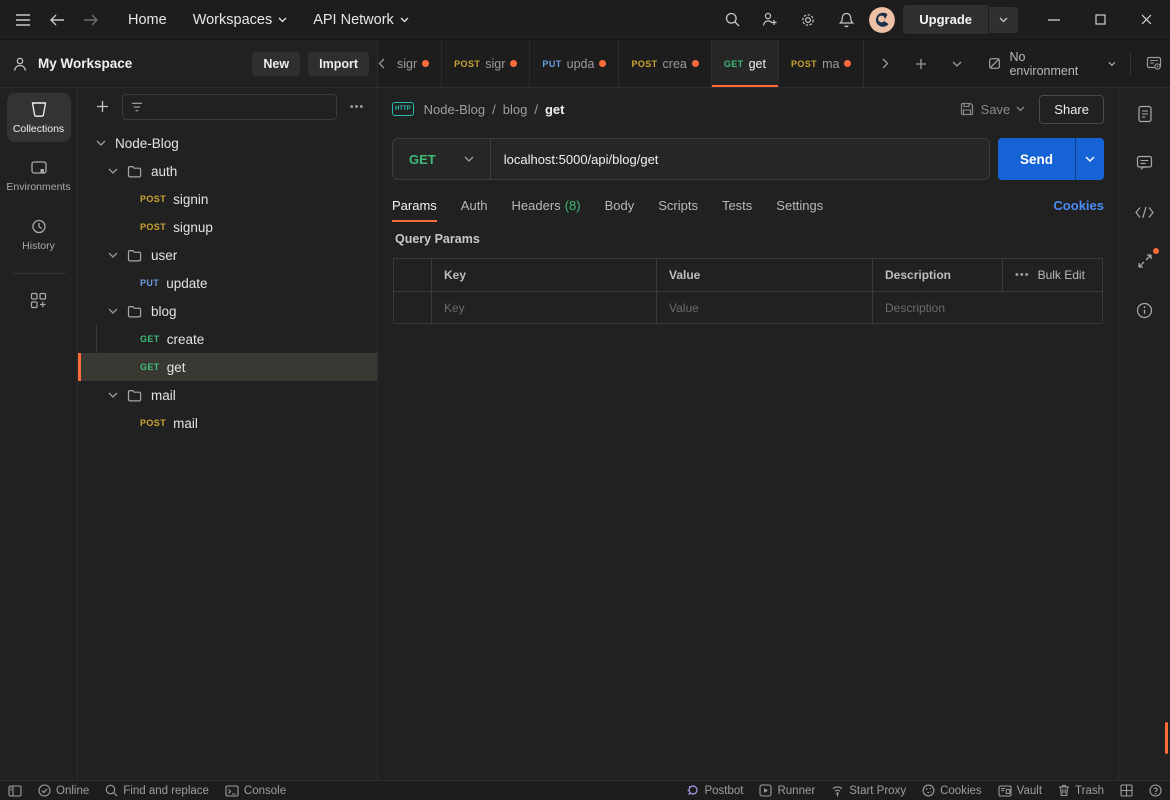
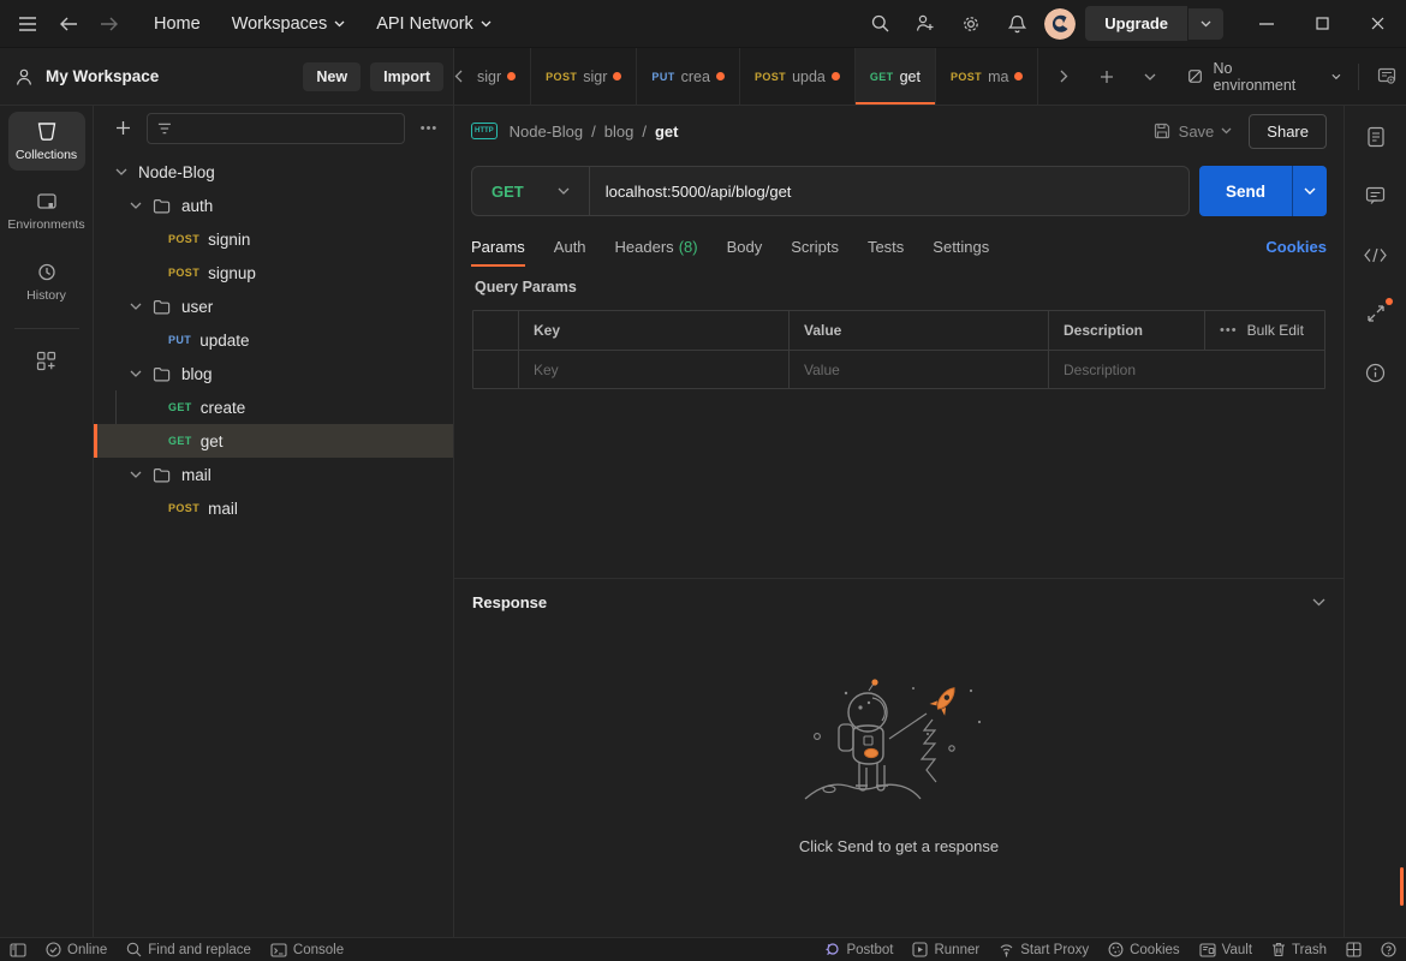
  Home
  Workspaces
  API Network
  Upgrade
  My Workspace
  New
  Import
  Collections
  Environments
  History
  •••
  Node-Blog
  auth
  POST
  signin
  POST
  signup
  user
  PUT
  update
  blog
  GET
  create
  GET
  get
  mail
  POST
  mail
  sigr
  POST
  sigr
  PUT
- upda
+ crea
  POST
- crea
+ upda
  GET
  get
  POST
  ma
  No environment
  Node-Blog
  /
  blog
  /
  get
  Save
  Share
  GET
  localhost:5000/api/blog/get
  Send
  Params
  Auth
  Headers
  (8)
  Body
  Scripts
  Tests
  Settings
  Cookies
  Query Params
  Key
  Value
  Description
  •••
  Bulk Edit
  Key
  Value
  Description
+ Response
+ Click Send to get a response
  Online
  Find and replace
  Console
  Postbot
  Runner
  Start Proxy
  Cookies
  Vault
  Trash
